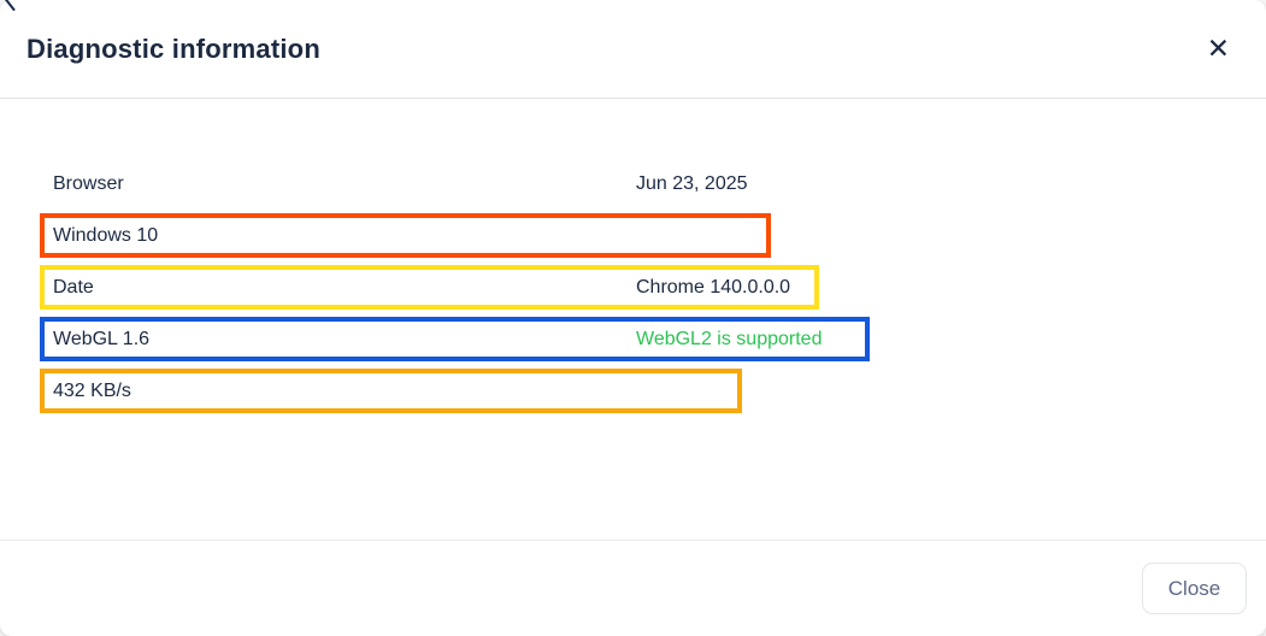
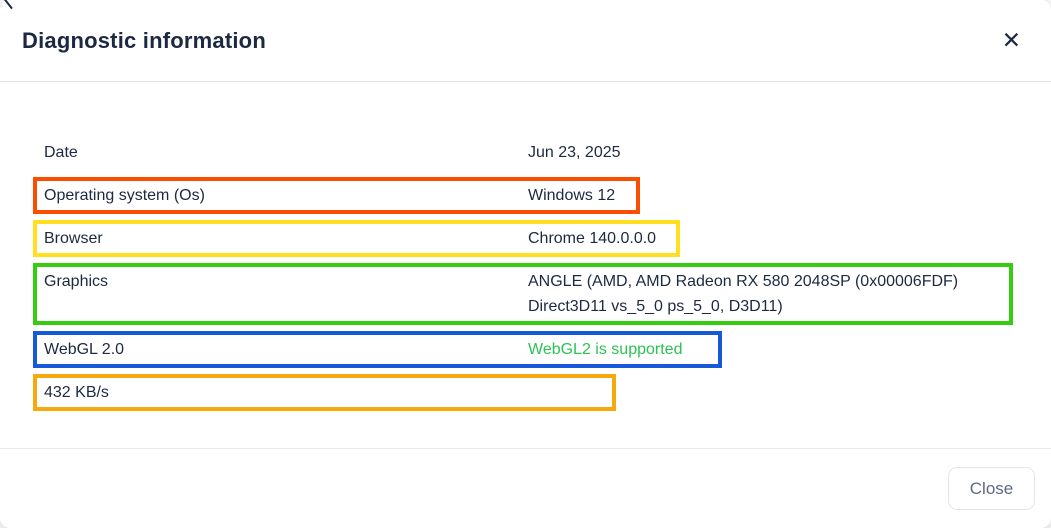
  Diagnostic information
  ✕
- Browser
+ Date
  Jun 23, 2025
+ Operating system (Os)
- Windows 10
+ Windows 12
- Date
+ Browser
  Chrome 140.0.0.0
+ Graphics
+ ANGLE (AMD, AMD Radeon RX 580 2048SP (0x00006FDF) Direct3D11 vs_5_0 ps_5_0, D3D11)
- WebGL 1.6
+ WebGL 2.0
  WebGL2 is supported
  432 KB/s
  Close
